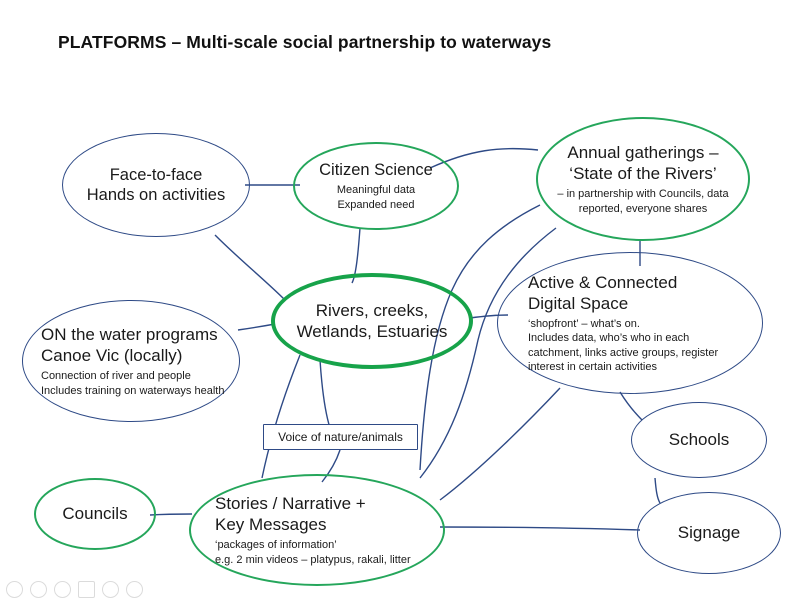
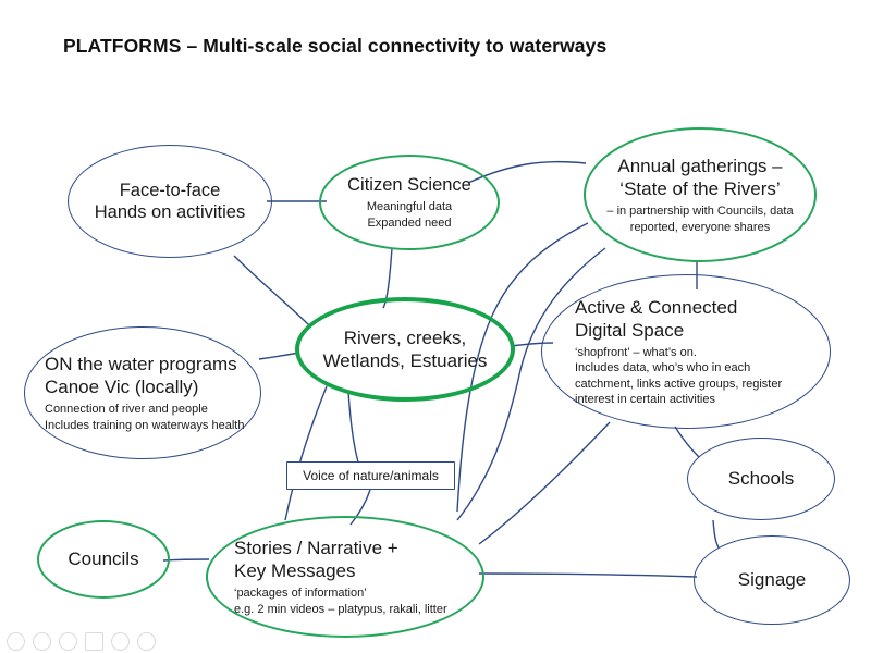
- PLATFORMS – Multi-scale social partnership to waterways
+ PLATFORMS – Multi-scale social connectivity to waterways
  Face-to-face
  Hands on activities
  Citizen Science
  Meaningful data
  Expanded need
  Annual gatherings –
  ‘State of the Rivers’
  – in partnership with Councils, data
  reported, everyone shares
  Active & Connected
  Digital Space
  ‘shopfront’ – what’s on.
  Includes data, who’s who in each
  catchment, links active groups, register
  interest in certain activities
  ON the water programs
  Canoe Vic (locally)
  Connection of river and people
  Includes training on waterways health
  Rivers, creeks,
  Wetlands, Estuaries
  Voice of nature/animals
  Schools
  Councils
  Stories / Narrative +
  Key Messages
  ‘packages of information’
  e.g. 2 min videos – platypus, rakali, litter
  Signage
